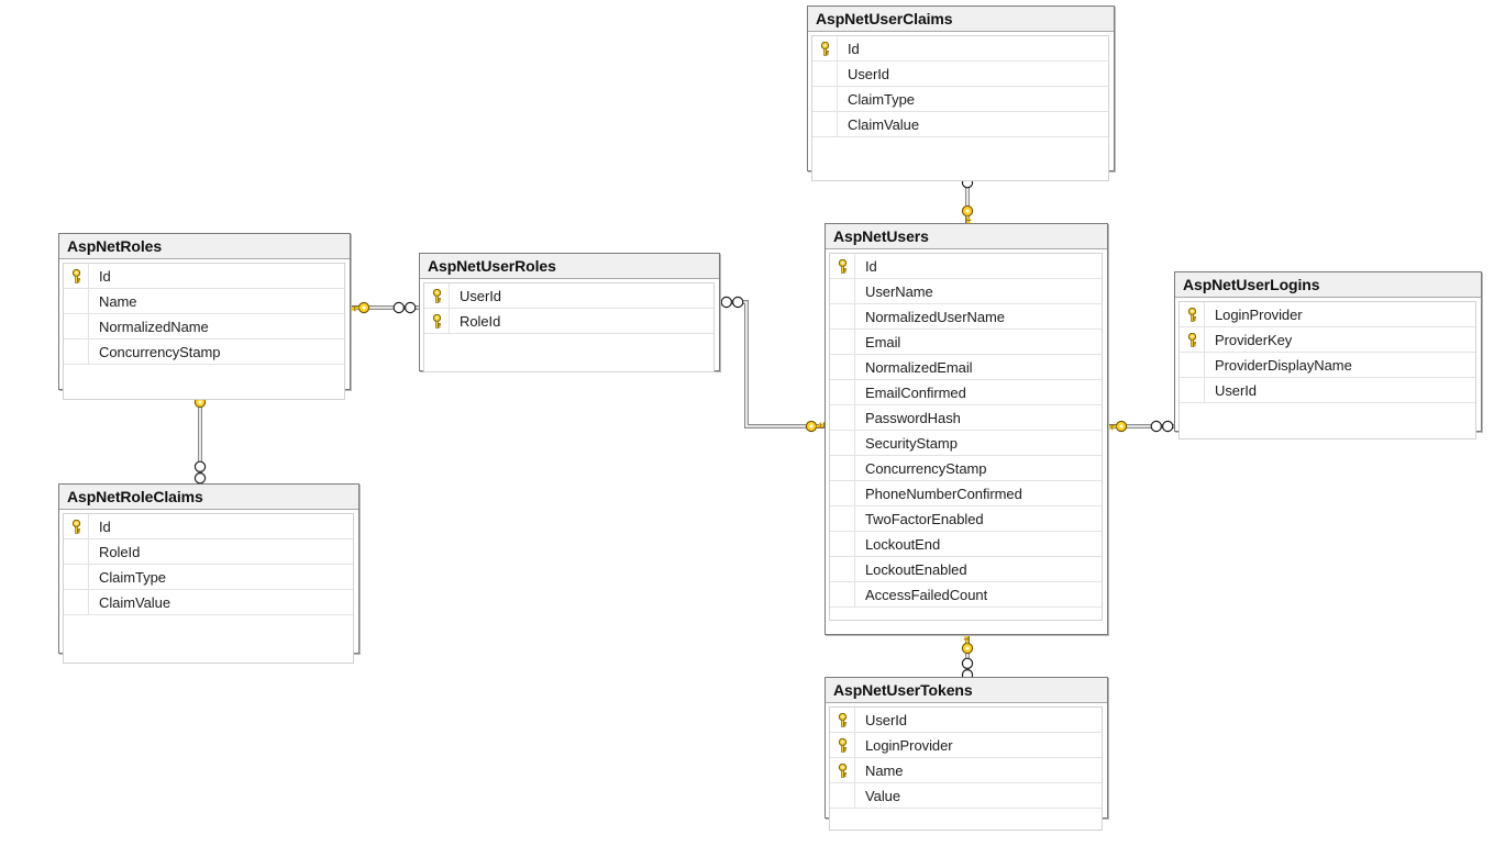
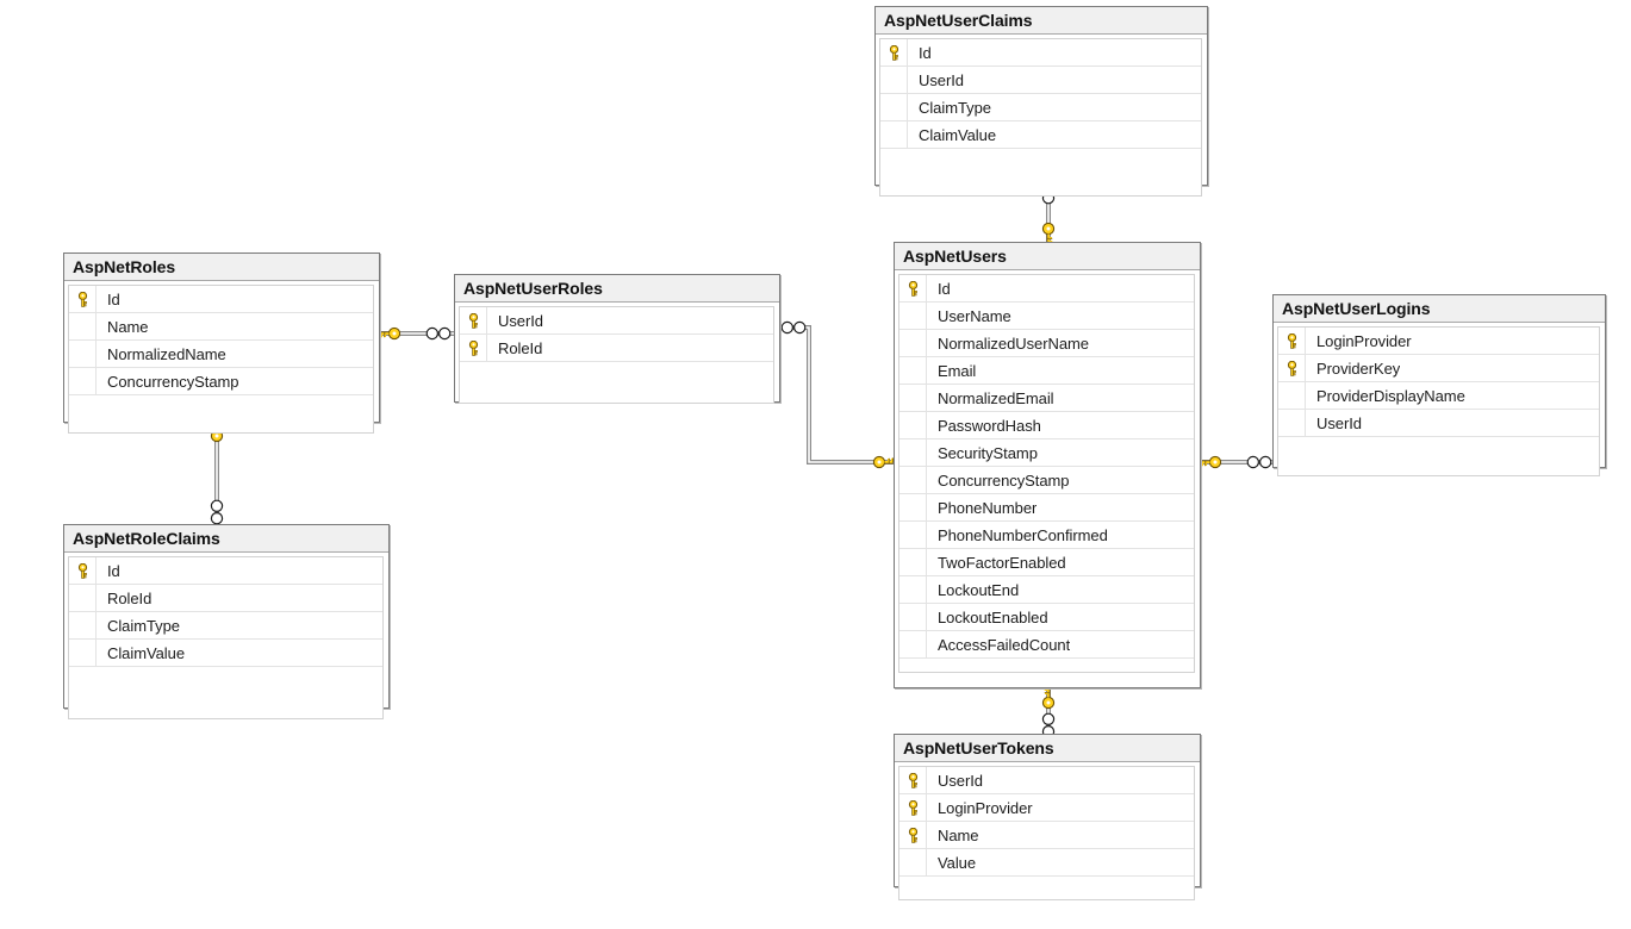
  AspNetUserClaims
  Id
  UserId
  ClaimType
  ClaimValue
  AspNetRoles
  Id
  Name
  NormalizedName
  ConcurrencyStamp
  AspNetUserRoles
  UserId
  RoleId
  AspNetUsers
  Id
  UserName
  NormalizedUserName
  Email
  NormalizedEmail
- EmailConfirmed
  PasswordHash
  SecurityStamp
  ConcurrencyStamp
+ PhoneNumber
  PhoneNumberConfirmed
  TwoFactorEnabled
  LockoutEnd
  LockoutEnabled
  AccessFailedCount
  AspNetUserLogins
  LoginProvider
  ProviderKey
  ProviderDisplayName
  UserId
  AspNetRoleClaims
  Id
  RoleId
  ClaimType
  ClaimValue
  AspNetUserTokens
  UserId
  LoginProvider
  Name
  Value
